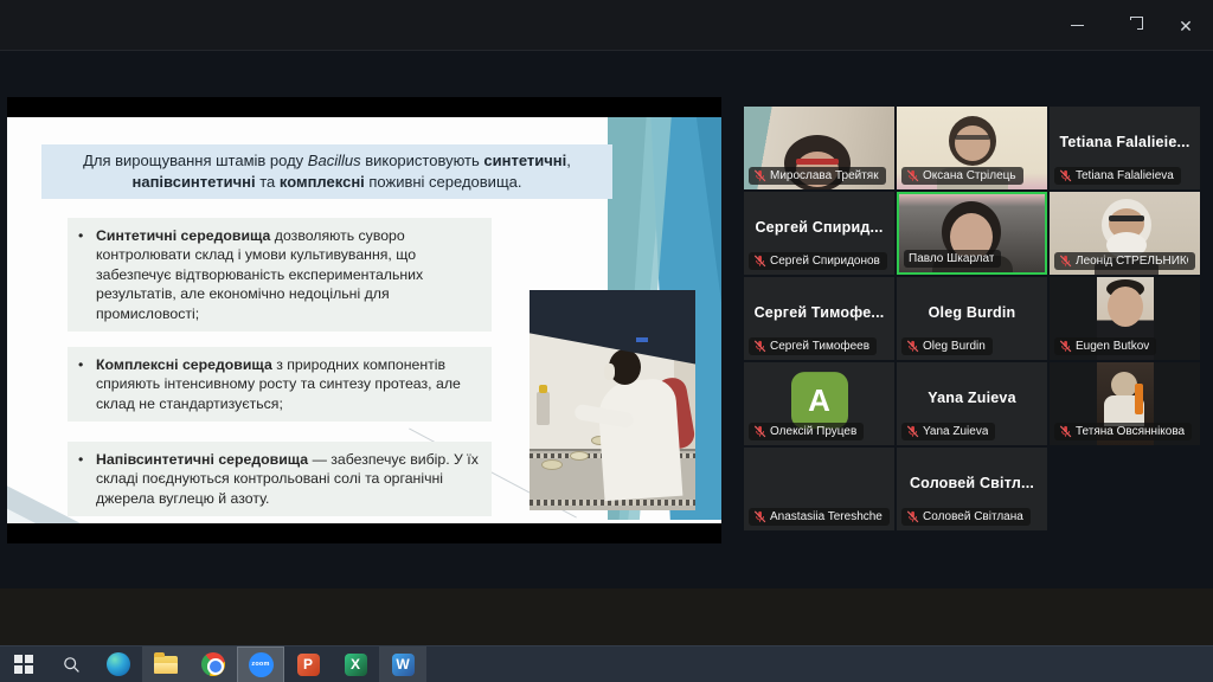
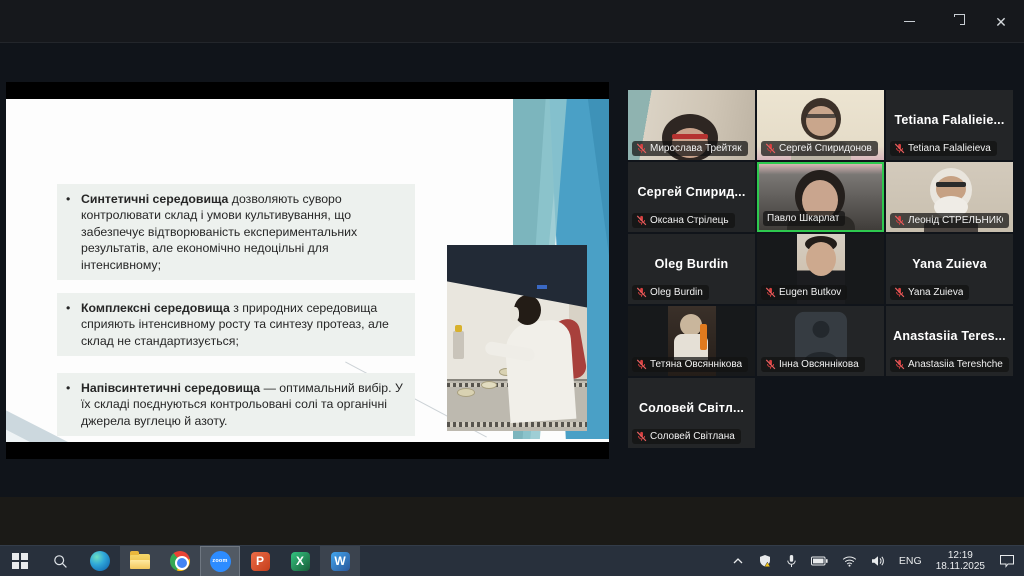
  ✕
- Для вирощування штамів роду Bacillus використовують синтетичні, напівсинтетичні та комплексні поживні середовища.
  •
- Синтетичні середовища дозволяють суворо контролювати склад і умови культивування, що забезпечує відтворюваність експериментальних результатів, але економічно недоцільні для промисловості;
+ Синтетичні середовища дозволяють суворо контролювати склад і умови культивування, що забезпечує відтворюваність експериментальних результатів, але економічно недоцільні для інтенсивному;
  •
- Комплексні середовища з природних компонентів сприяють інтенсивному росту та синтезу протеаз, але склад не стандартизується;
+ Комплексні середовища з природних середовища сприяють інтенсивному росту та синтезу протеаз, але склад не стандартизується;
  •
- Напівсинтетичні середовища — забезпечує вибір. У їх складі поєднуються контрольовані солі та органічні джерела вуглецю й азоту.
+ Напівсинтетичні середовища — оптимальний вибір. У їх складі поєднуються контрольовані солі та органічні джерела вуглецю й азоту.
  Мирослава Трейтяк
- Оксана Стрілець
+ Сергей Спиридонов
  Tetiana Falalieie...
  Tetiana Falalieieva
  Сергей Спирид...
- Сергей Спиридонов
+ Оксана Стрілець
  Павло Шкарлат
  Леонід СТРЕЛЬНИК
- Сергей Тимофе...
- Сергей Тимофеев
  Oleg Burdin
  Oleg Burdin
  Eugen Butkov
- A
- Олексій Пруцев
  Yana Zuieva
  Yana Zuieva
  Тетяна Овсяннікова
+ Інна Овсяннікова
+ Anastasiia Teres...
  Anastasiia Tereshche
  Соловей Світл...
  Соловей Світлана
  P
  X
  W
+ ENG
+ 12:19
+ 18.11.2025
